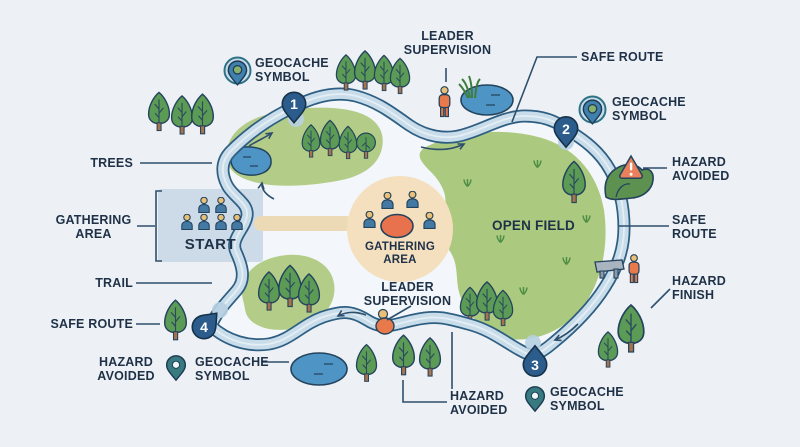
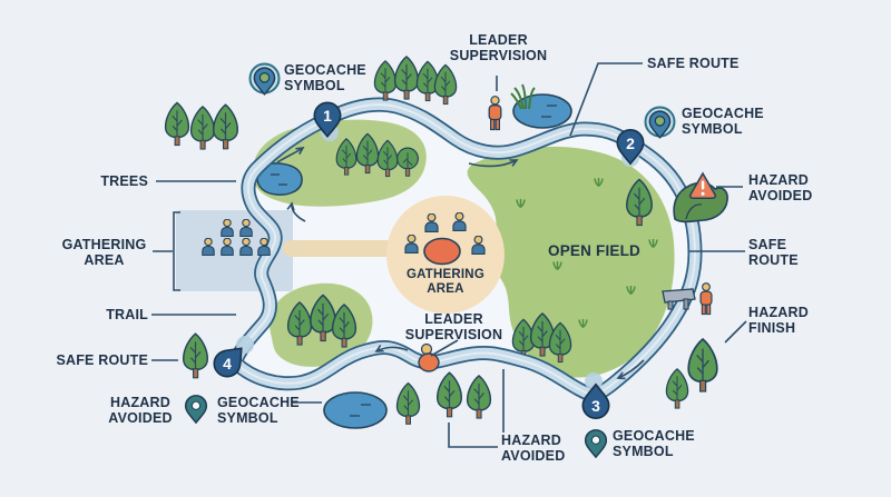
  1
  2
  3
  4
- START
  OPEN FIELD
  GATHERING
  AREA
  GEOCACHE
  SYMBOL
  LEADER
  SUPERVISION
  SAFE ROUTE
  GEOCACHE
  SYMBOL
  HAZARD
  AVOIDED
  SAFE
  ROUTE
  HAZARD
  FINISH
  TREES
  GATHERING
  AREA
  TRAIL
  SAFE ROUTE
  HAZARD
  AVOIDED
  GEOCACHE
  SYMBOL
  LEADER
  SUPERVISION
  HAZARD
  AVOIDED
  GEOCACHE
  SYMBOL
